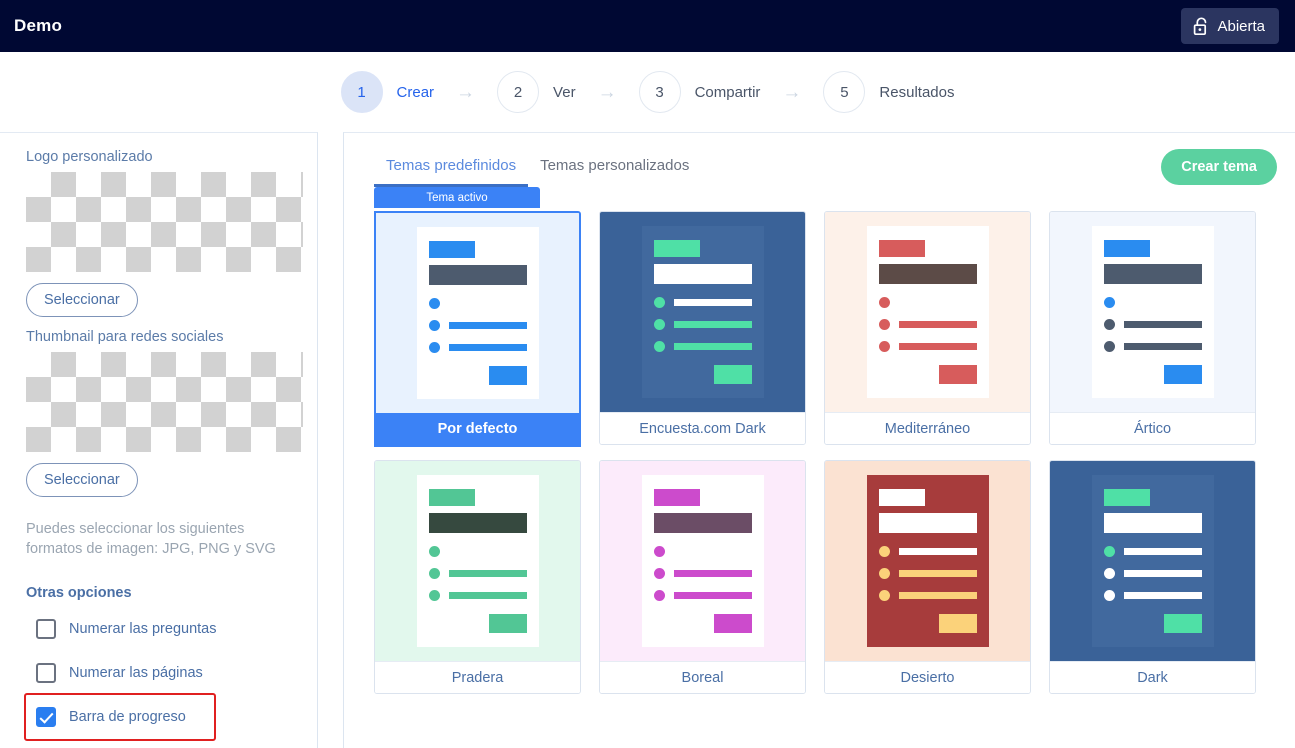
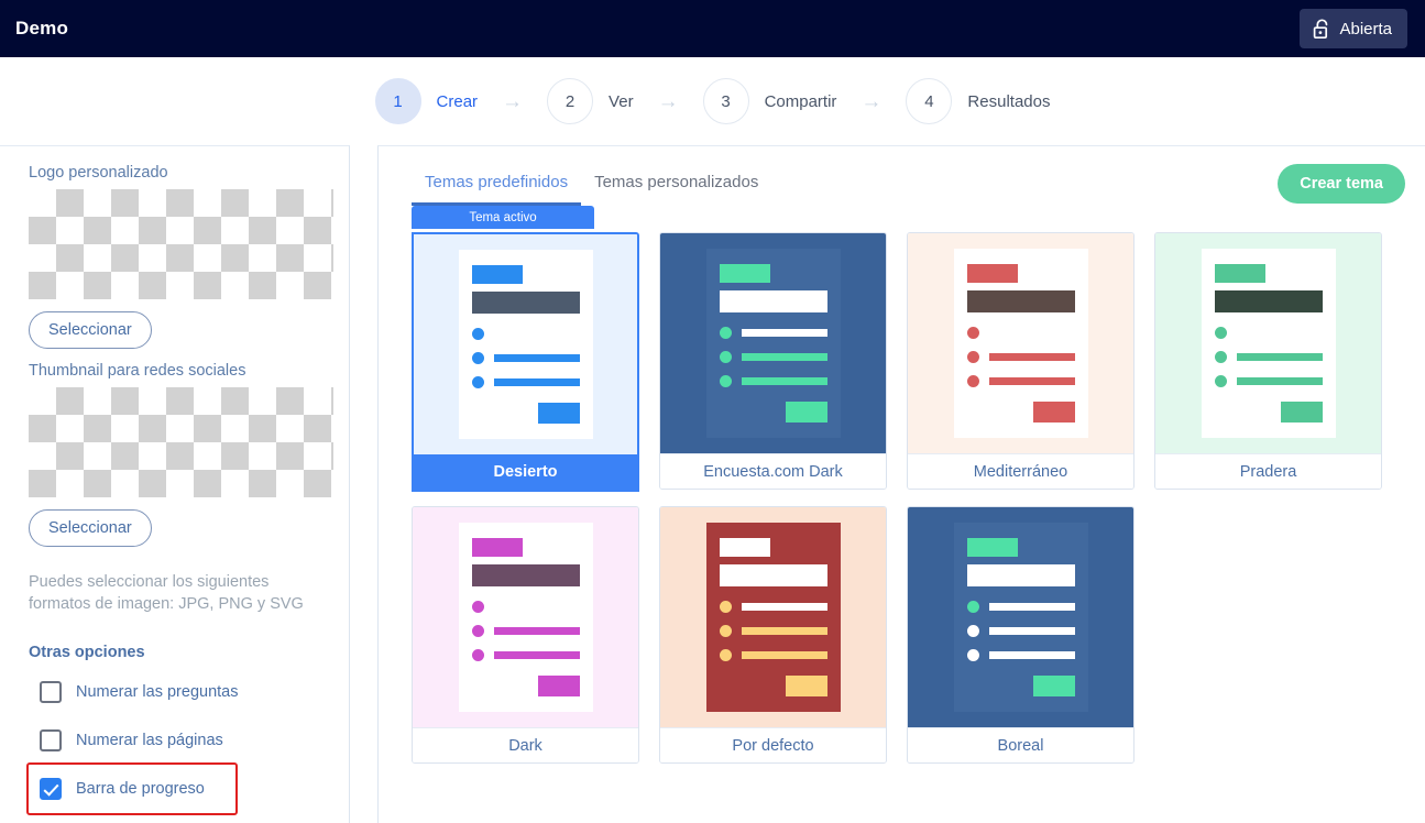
  Demo
  Abierta
  1
  Crear
  →
  2
  Ver
  →
  3
  Compartir
  →
- 5
+ 4
  Resultados
  Logo personalizado
  Seleccionar
  Thumbnail para redes sociales
  Seleccionar
  Puedes seleccionar los siguientes formatos de imagen: JPG, PNG y SVG
  Otras opciones
  Numerar las preguntas
  Numerar las páginas
  Barra de progreso
  Temas predefinidos
  Temas personalizados
  Crear tema
  Tema activo
- Por defecto
+ Desierto
  Encuesta.com Dark
  Mediterráneo
- Ártico
  Pradera
- Boreal
+ Dark
- Desierto
+ Por defecto
- Dark
+ Boreal
